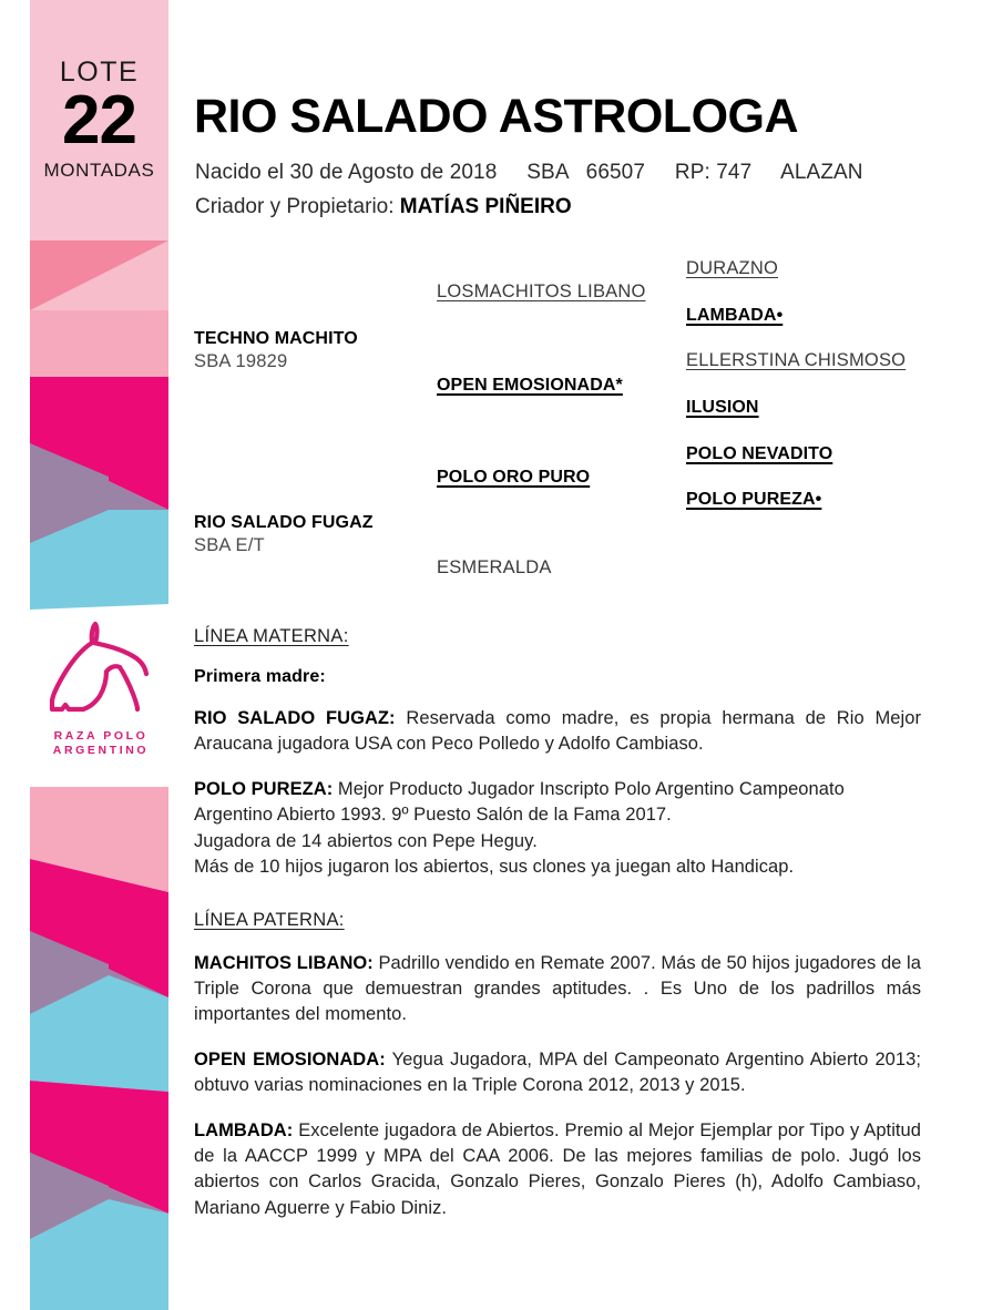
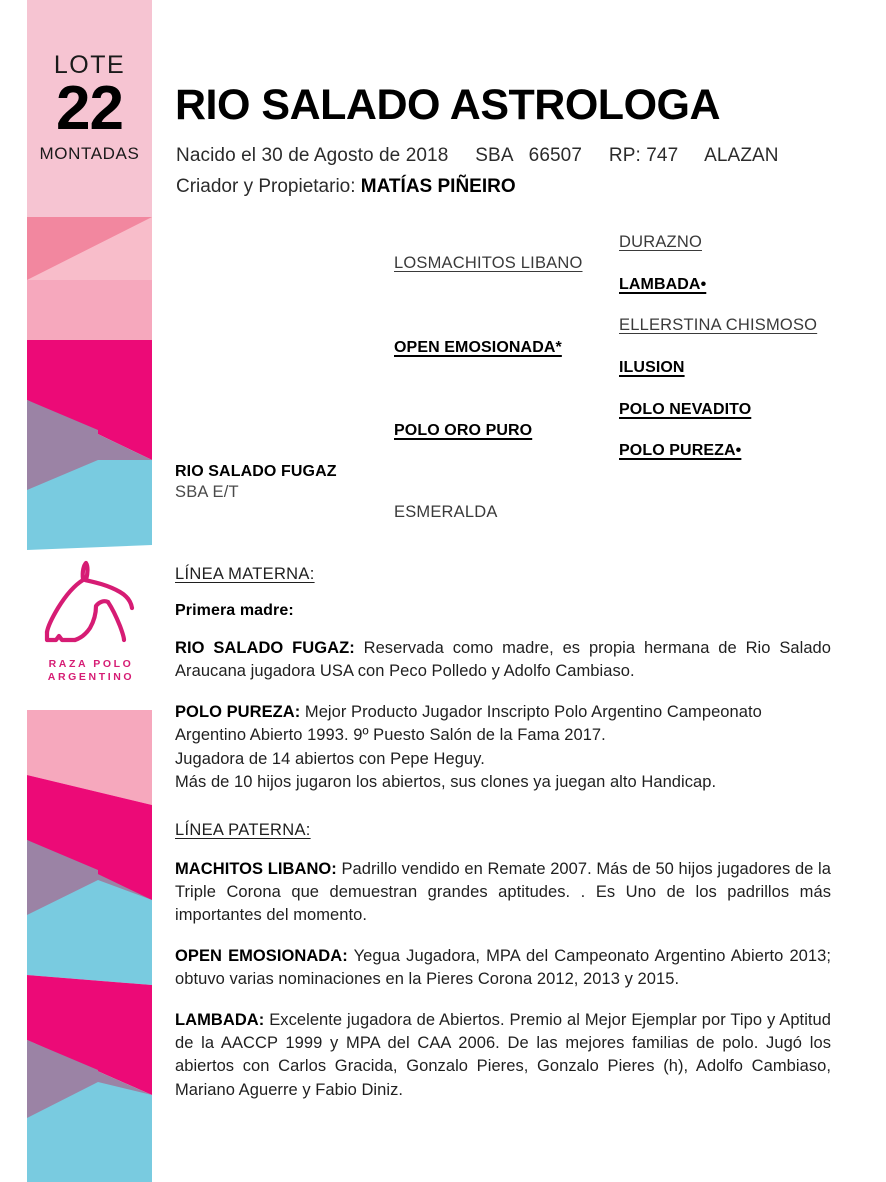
  LOTE
  22
  MONTADAS
  RAZA POLO
  ARGENTINO
  RIO SALADO ASTROLOGA
  Nacido el 30 de Agosto de 2018 SBA 66507 RP: 747 ALAZAN
  Criador y Propietario: MATÍAS PIÑEIRO
- TECHNO MACHITO
- SBA 19829
  RIO SALADO FUGAZ
  SBA E/T
  LOSMACHITOS LIBANO
  OPEN EMOSIONADA*
  POLO ORO PURO
  ESMERALDA
  DURAZNO
  LAMBADA•
  ELLERSTINA CHISMOSO
  ILUSION
  POLO NEVADITO
  POLO PUREZA•
  LÍNEA MATERNA:
  Primera madre:
- RIO SALADO FUGAZ: Reservada como madre, es propia hermana de Rio Mejor Araucana jugadora USA con Peco Polledo y Adolfo Cambiaso.
+ RIO SALADO FUGAZ: Reservada como madre, es propia hermana de Rio Salado Araucana jugadora USA con Peco Polledo y Adolfo Cambiaso.
  POLO PUREZA: Mejor Producto Jugador Inscripto Polo Argentino Campeonato Argentino Abierto 1993. 9º Puesto Salón de la Fama 2017.
  Jugadora de 14 abiertos con Pepe Heguy.
  Más de 10 hijos jugaron los abiertos, sus clones ya juegan alto Handicap.
  LÍNEA PATERNA:
  MACHITOS LIBANO: Padrillo vendido en Remate 2007. Más de 50 hijos jugadores de la Triple Corona que demuestran grandes aptitudes. . Es Uno de los padrillos más importantes del momento.
- OPEN EMOSIONADA: Yegua Jugadora, MPA del Campeonato Argentino Abierto 2013; obtuvo varias nominaciones en la Triple Corona 2012, 2013 y 2015.
+ OPEN EMOSIONADA: Yegua Jugadora, MPA del Campeonato Argentino Abierto 2013; obtuvo varias nominaciones en la Pieres Corona 2012, 2013 y 2015.
  LAMBADA: Excelente jugadora de Abiertos. Premio al Mejor Ejemplar por Tipo y Aptitud de la AACCP 1999 y MPA del CAA 2006. De las mejores familias de polo. Jugó los abiertos con Carlos Gracida, Gonzalo Pieres, Gonzalo Pieres (h), Adolfo Cambiaso, Mariano Aguerre y Fabio Diniz.
